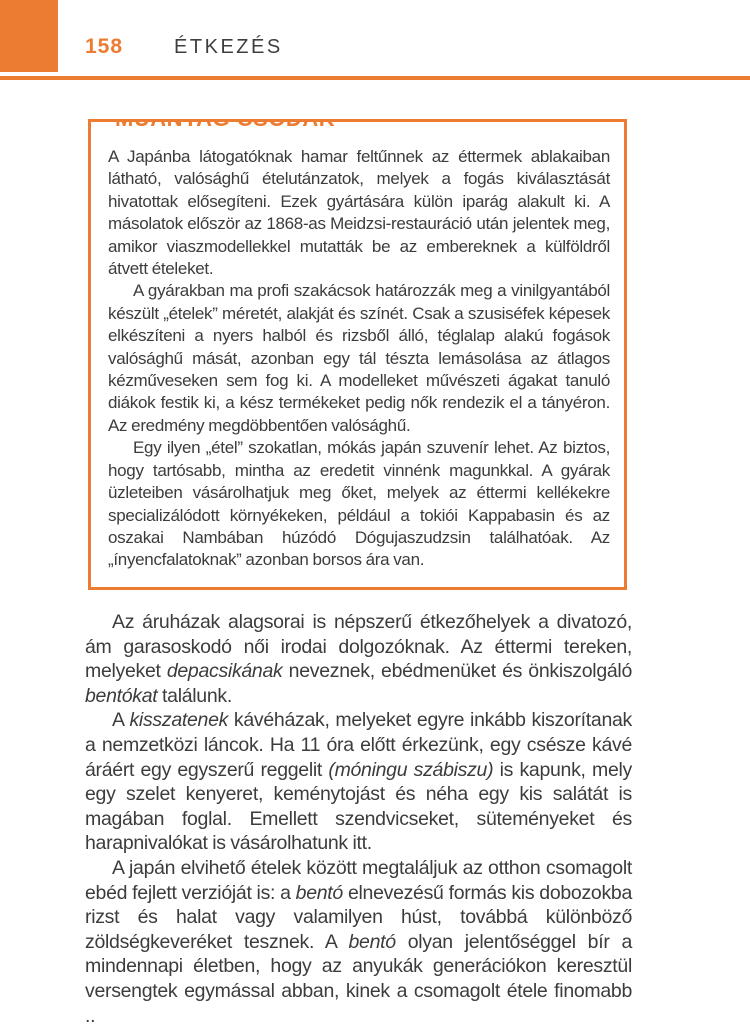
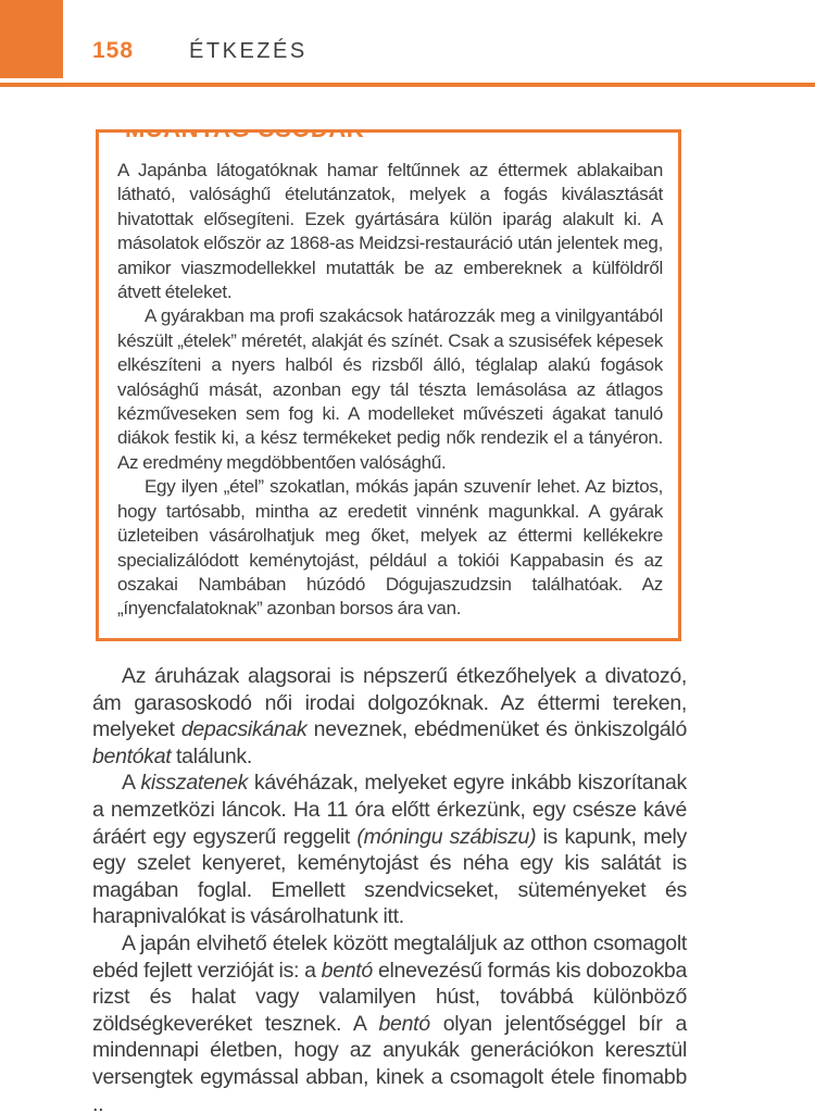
  158
  ÉTKEZÉS
  A Japánba látogatóknak hamar feltűnnek az éttermek ablakaiban látható, valósághű ételutánzatok, melyek a fogás kiválasztását hivatottak elősegíteni. Ezek gyártására külön iparág alakult ki. A másolatok először az 1868-as Meidzsi-restauráció után jelentek meg, amikor viaszmodellekkel mutatták be az embereknek a külföldről átvett ételeket.
  A gyárakban ma profi szakácsok határozzák meg a vinilgyantából készült „ételek” méretét, alakját és színét. Csak a szusiséfek képesek elkészíteni a nyers halból és rizsből álló, téglalap alakú fogások valósághű mását, azonban egy tál tészta lemásolása az átlagos kézműveseken sem fog ki. A modelleket művészeti ágakat tanuló diákok festik ki, a kész termékeket pedig nők rendezik el a tányéron. Az eredmény megdöbbentően valósághű.
- Egy ilyen „étel” szokatlan, mókás japán szuvenír lehet. Az biztos, hogy tartósabb, mintha az eredetit vinnénk magunkkal. A gyárak üzleteiben vásárolhatjuk meg őket, melyek az éttermi kellékekre specializálódott környékeken, például a tokiói Kappabasin és az oszakai Nambában húzódó Dógujaszudzsin találhatóak. Az „ínyencfalatoknak” azonban borsos ára van.
+ Egy ilyen „étel” szokatlan, mókás japán szuvenír lehet. Az biztos, hogy tartósabb, mintha az eredetit vinnénk magunkkal. A gyárak üzleteiben vásárolhatjuk meg őket, melyek az éttermi kellékekre specializálódott keménytojást, például a tokiói Kappabasin és az oszakai Nambában húzódó Dógujaszudzsin találhatóak. Az „ínyencfalatoknak” azonban borsos ára van.
  Az áruházak alagsorai is népszerű étkezőhelyek a divatozó, ám garasoskodó női irodai dolgozóknak. Az éttermi tereken, melyeket depacsikának neveznek, ebédmenüket és önkiszolgáló bentókat találunk.
  A kisszatenek kávéházak, melyeket egyre inkább kiszorítanak a nemzetközi láncok. Ha 11 óra előtt érkezünk, egy csésze kávé áráért egy egyszerű reggelit (móningu szábiszu) is kapunk, mely egy szelet kenyeret, keménytojást és néha egy kis salátát is magában foglal. Emellett szendvicseket, süteményeket és harapnivalókat is vásárolhatunk itt.
  A japán elvihető ételek között megtaláljuk az otthon csomagolt ebéd fejlett verzióját is: a bentó elnevezésű formás kis dobozokba rizst és halat vagy valamilyen húst, továbbá különböző zöldségkeveréket tesznek. A bentó olyan jelentőséggel bír a mindennapi életben, hogy az anyukák generációkon keresztül versengtek egymással abban, kinek a csomagolt étele finomabb ..
